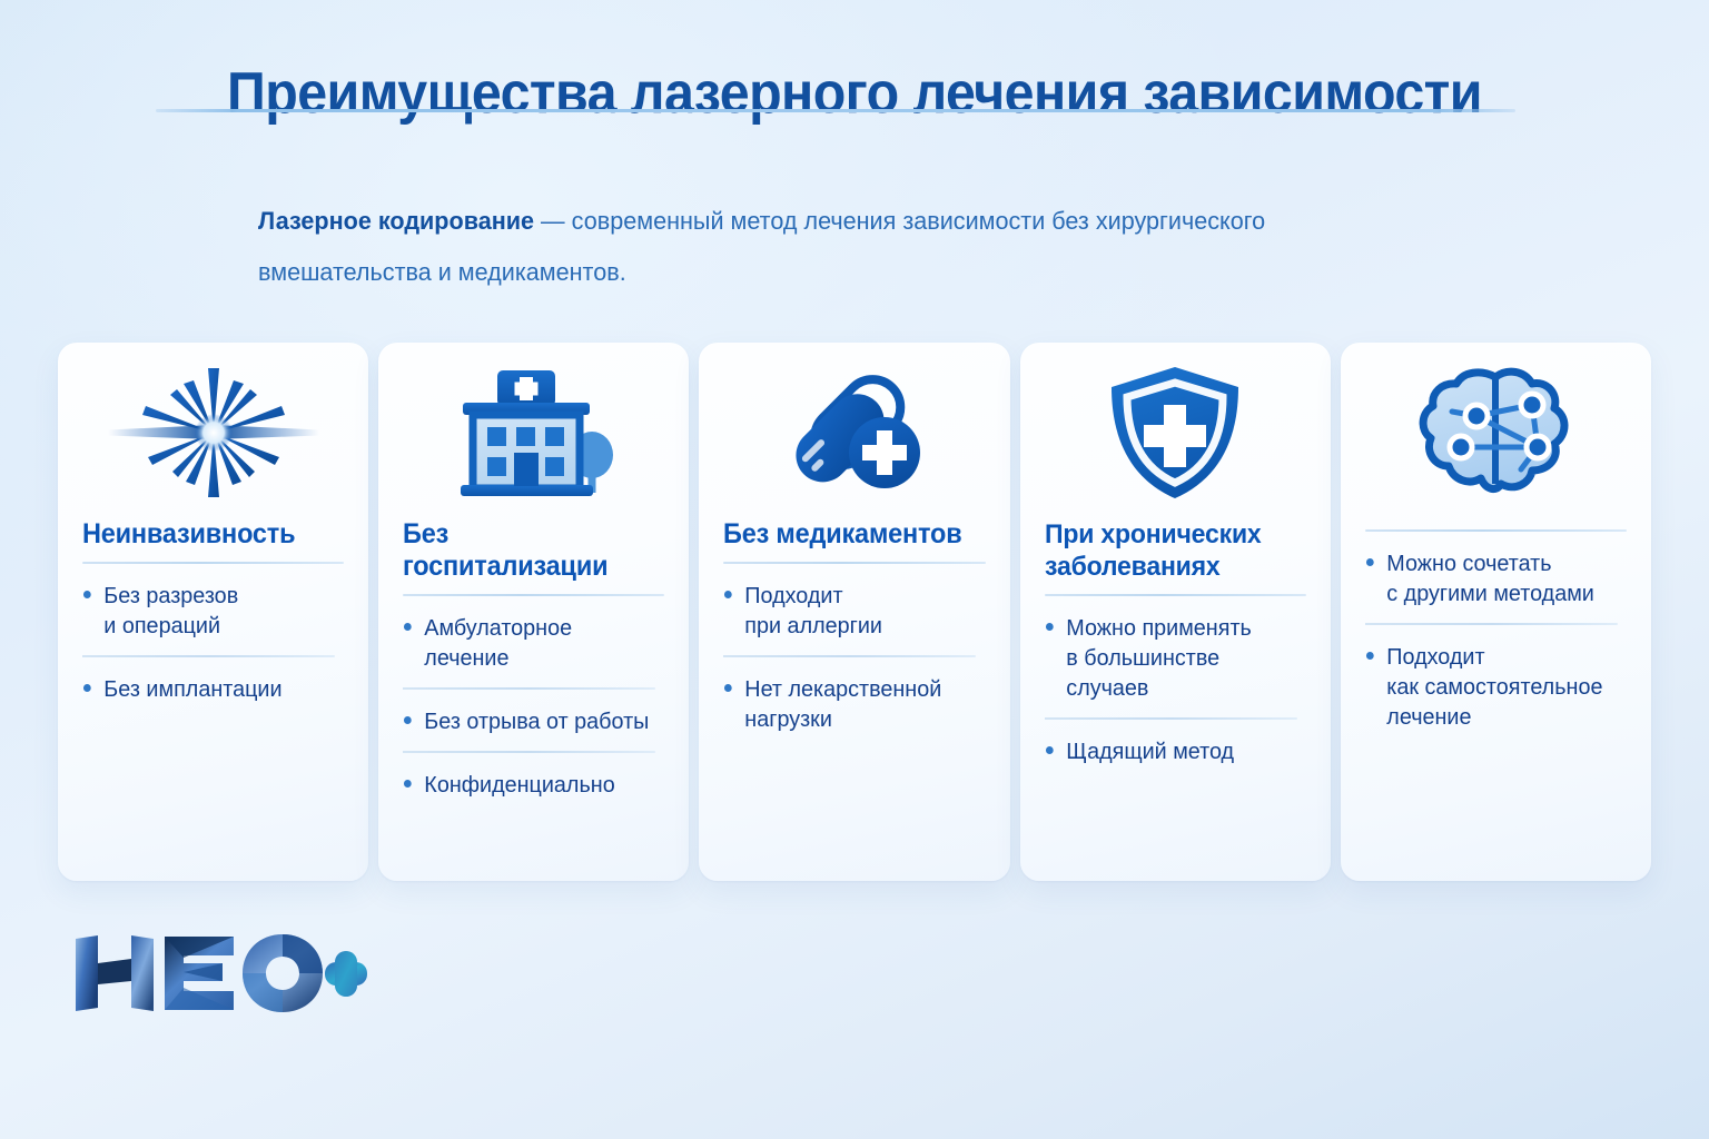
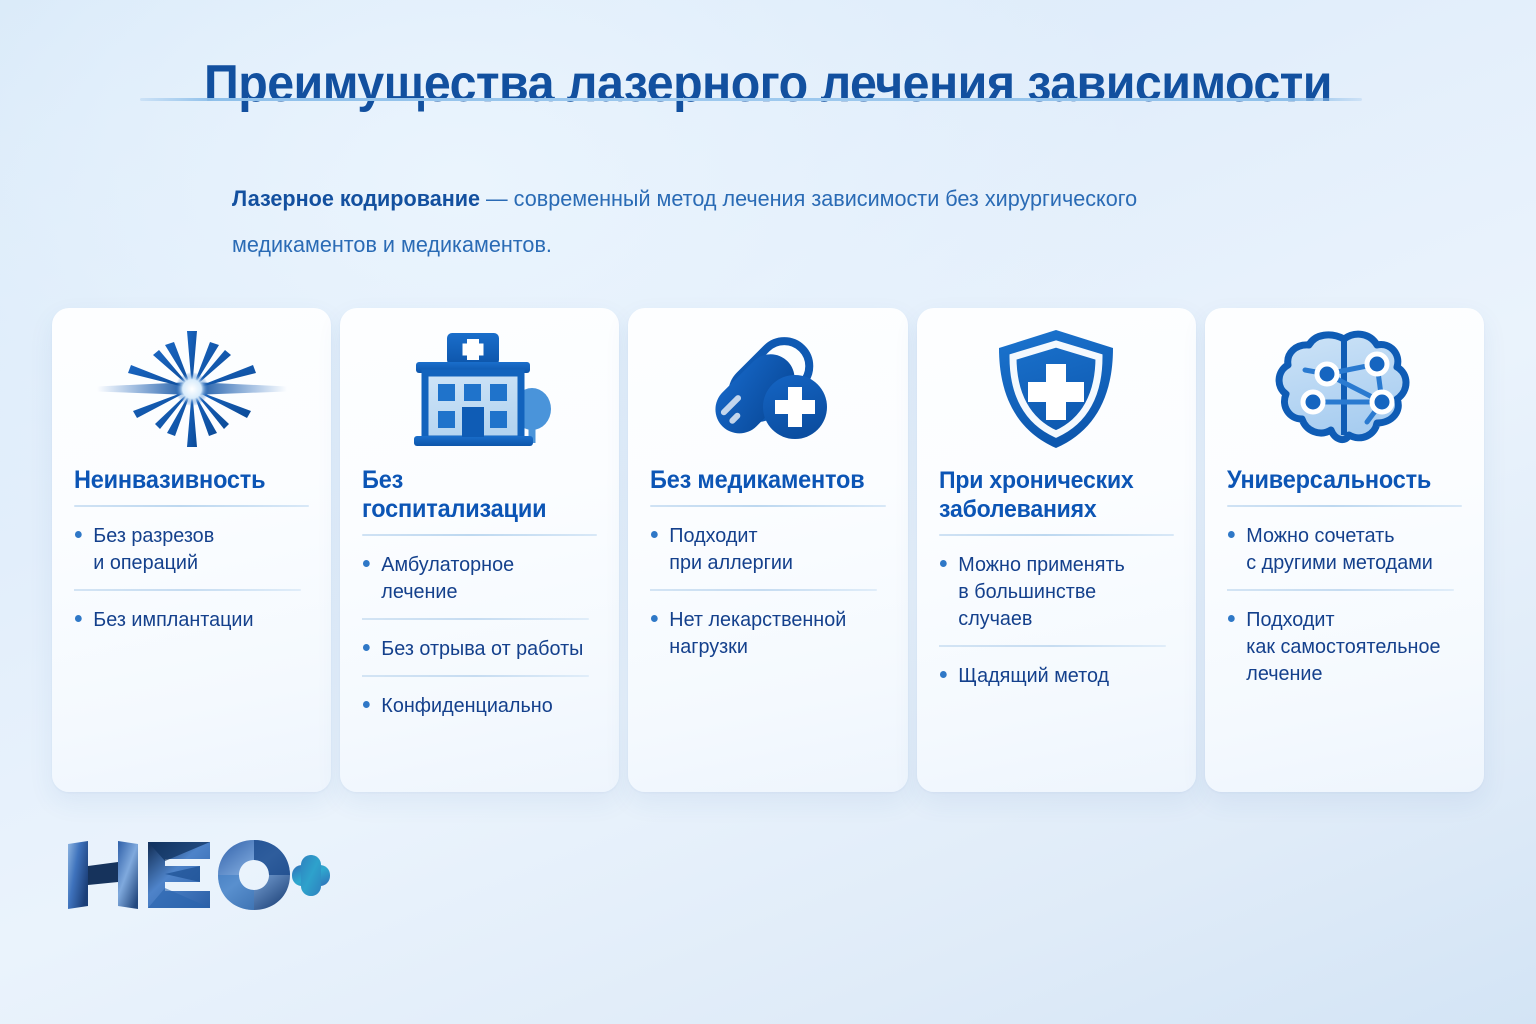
  Преимущества лазерного лечения зависимости
- Лазерное кодирование — современный метод лечения зависимости без хирургического вмешательства и медикаментов.
+ Лазерное кодирование — современный метод лечения зависимости без хирургического медикаментов и медикаментов.
  Неинвазивность
  Без разрезов
  и операций
  Без имплантации
  Без госпитализации
  Амбулаторное
  лечение
  Без отрыва от работы
  Конфиденциально
  Без медикаментов
  Подходит
  при аллергии
  Нет лекарственной
  нагрузки
  При хронических
  заболеваниях
  Можно применять
  в большинстве случаев
  Щадящий метод
+ Универсальность
  Можно сочетать
  с другими методами
  Подходит
  как самостоятельное
  лечение
